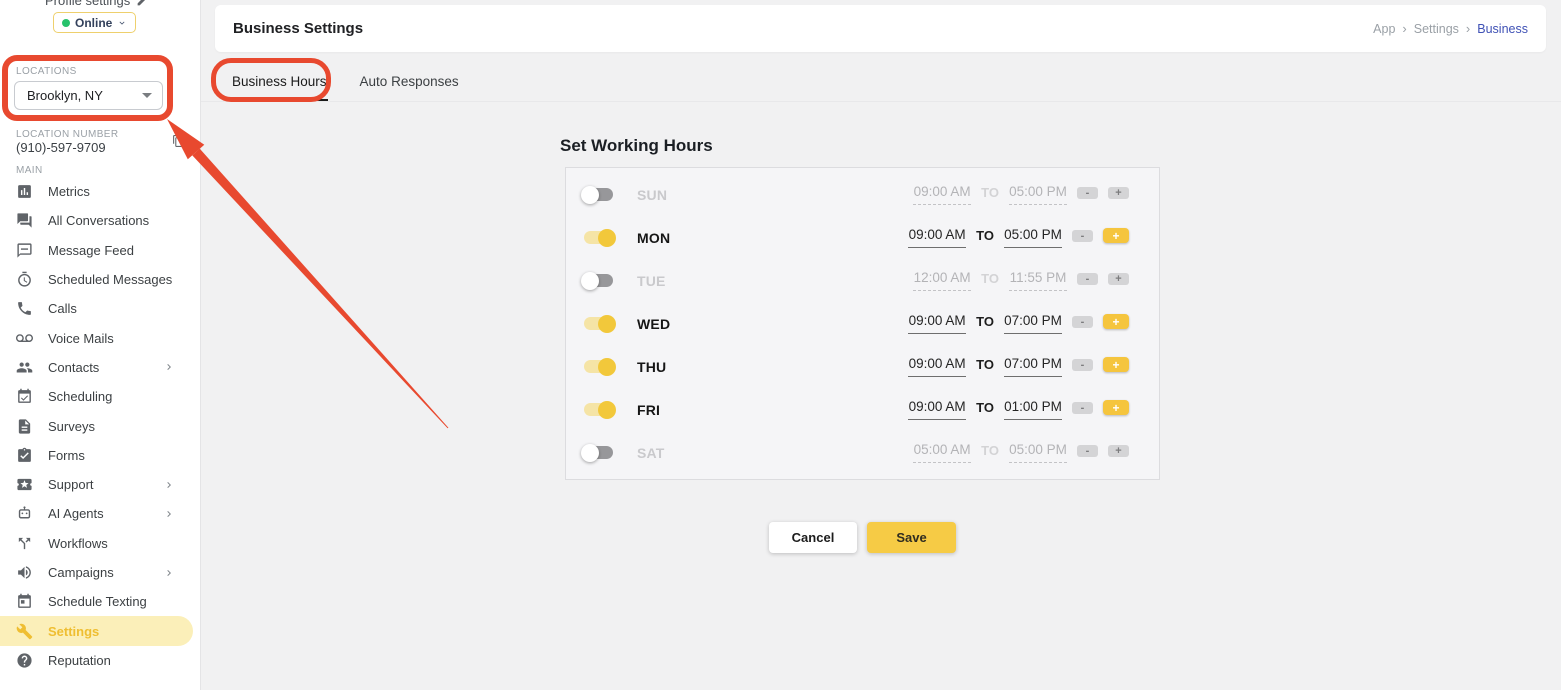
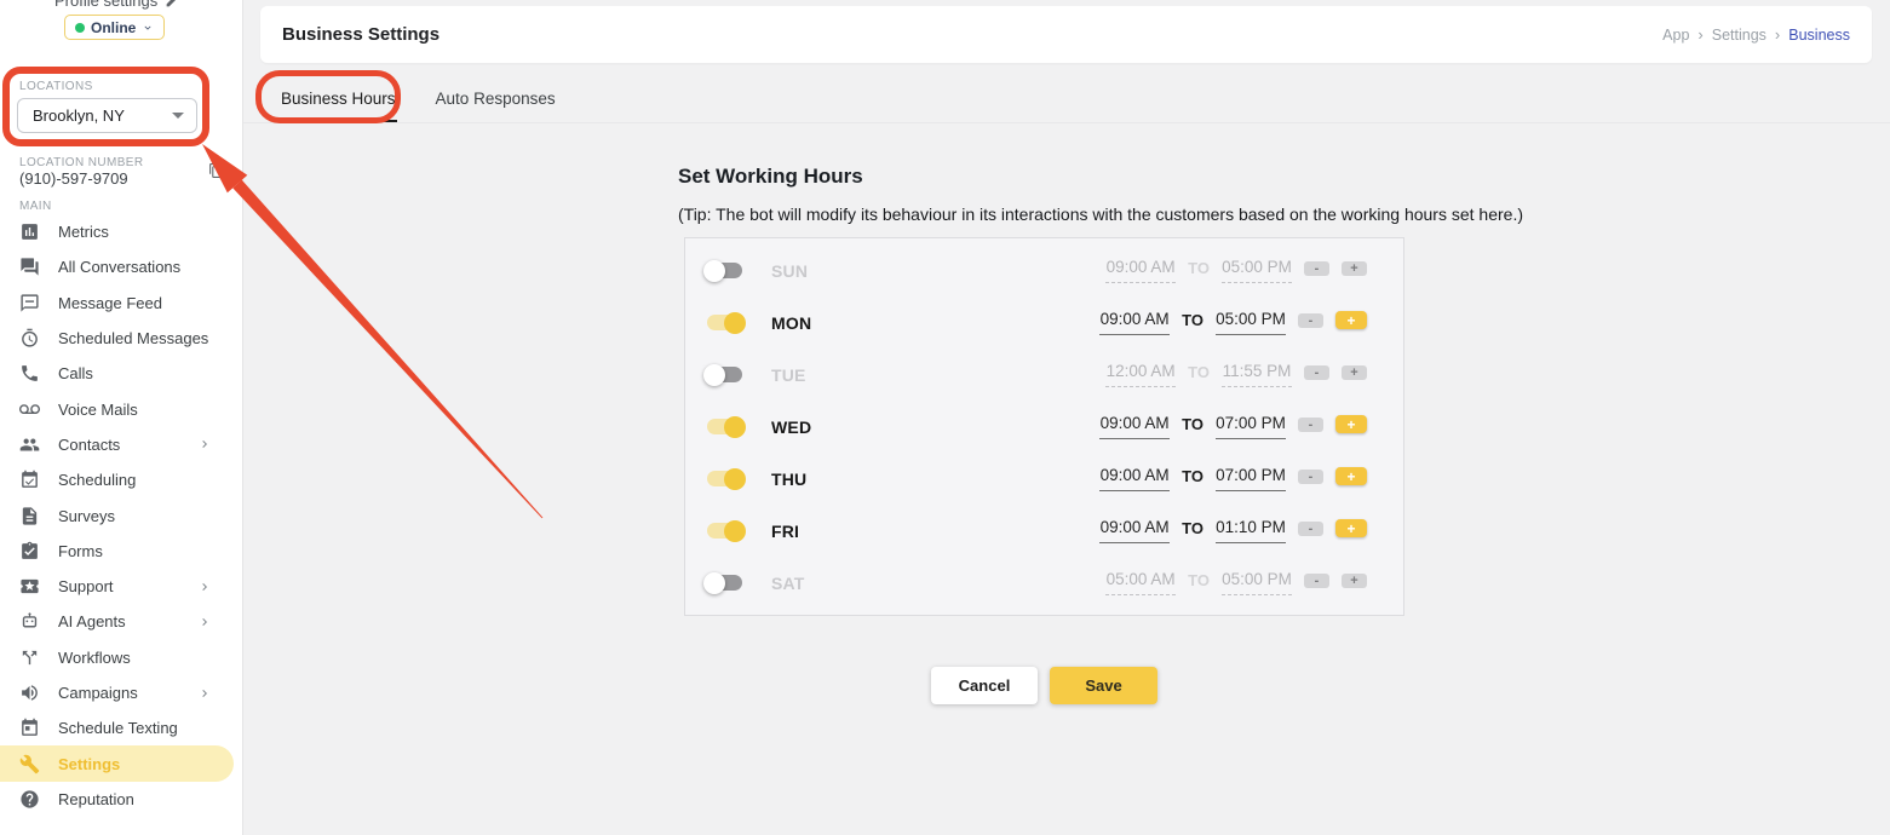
  Profile settings
  Online
  LOCATIONS
  Brooklyn, NY
  LOCATION NUMBER
  (910)-597-9709
  MAIN
  Metrics
  All Conversations
  Message Feed
  Scheduled Messages
  Calls
  Voice Mails
  Contacts
  Scheduling
  Surveys
  Forms
  Support
  AI Agents
  Workflows
  Campaigns
  Schedule Texting
  Settings
  Reputation
  Business Settings
  App
  ›
  Settings
  ›
  Business
  Business Hours
  Auto Responses
  Set Working Hours
+ (Tip: The bot will modify its behaviour in its interactions with the customers based on the working hours set here.)
  SUN
  09:00 AM
  TO
  05:00 PM
  -
  +
  MON
  09:00 AM
  TO
  05:00 PM
  -
  +
  TUE
  12:00 AM
  TO
  11:55 PM
  -
  +
  WED
  09:00 AM
  TO
  07:00 PM
  -
  +
  THU
  09:00 AM
  TO
  07:00 PM
  -
  +
  FRI
  09:00 AM
  TO
- 01:00 PM
+ 01:10 PM
  -
  +
  SAT
  05:00 AM
  TO
  05:00 PM
  -
  +
  Cancel
  Save
